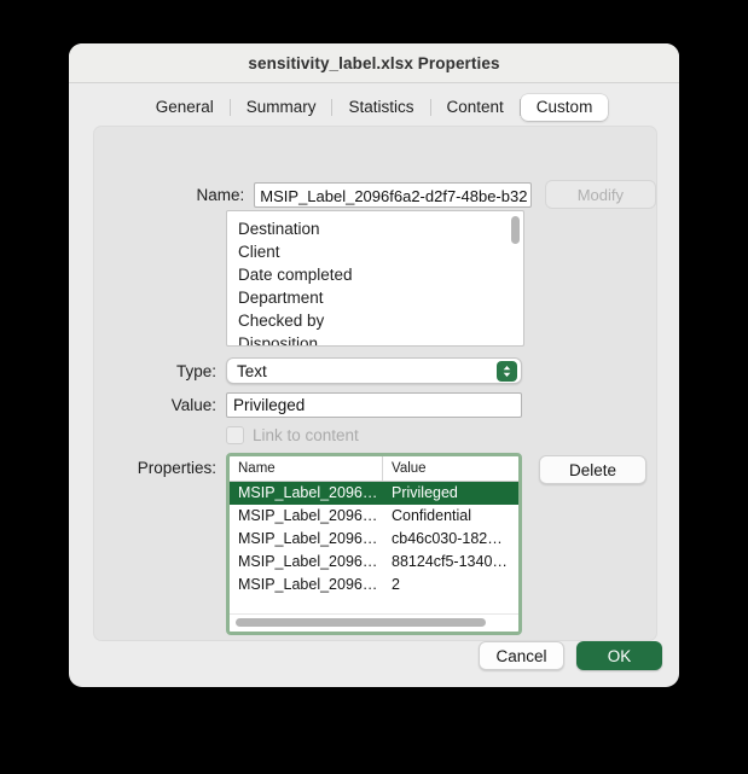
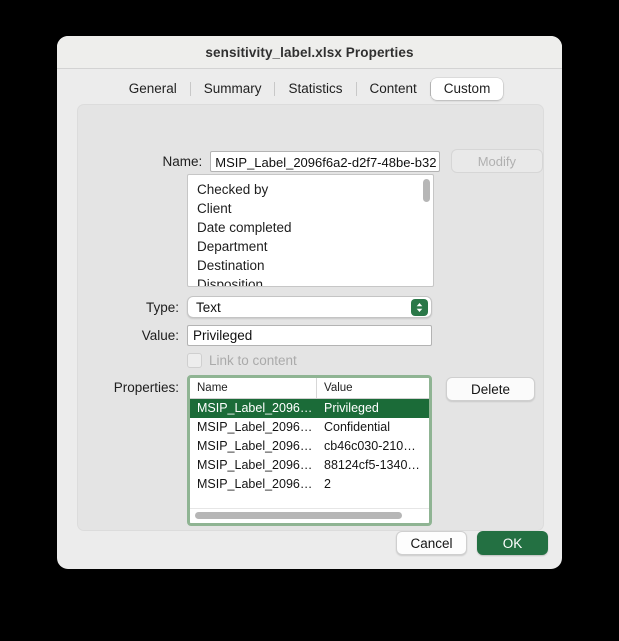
  sensitivity_label.xlsx Properties
  General
  Summary
  Statistics
  Content
  Custom
  Name:
  MSIP_Label_2096f6a2-d2f7-48be-b32
  Modify
- Destination
+ Checked by
  Client
  Date completed
  Department
- Checked by
+ Destination
  Disposition
  Type:
  Text
  Value:
  Privileged
  Link to content
  Properties:
  Name
  Value
  MSIP_Label_2096…
  Privileged
  MSIP_Label_2096…
  Confidential
  MSIP_Label_2096…
- cb46c030-182…
+ cb46c030-210…
  MSIP_Label_2096…
  88124cf5-1340…
  MSIP_Label_2096…
  2
  Delete
  Cancel
  OK
